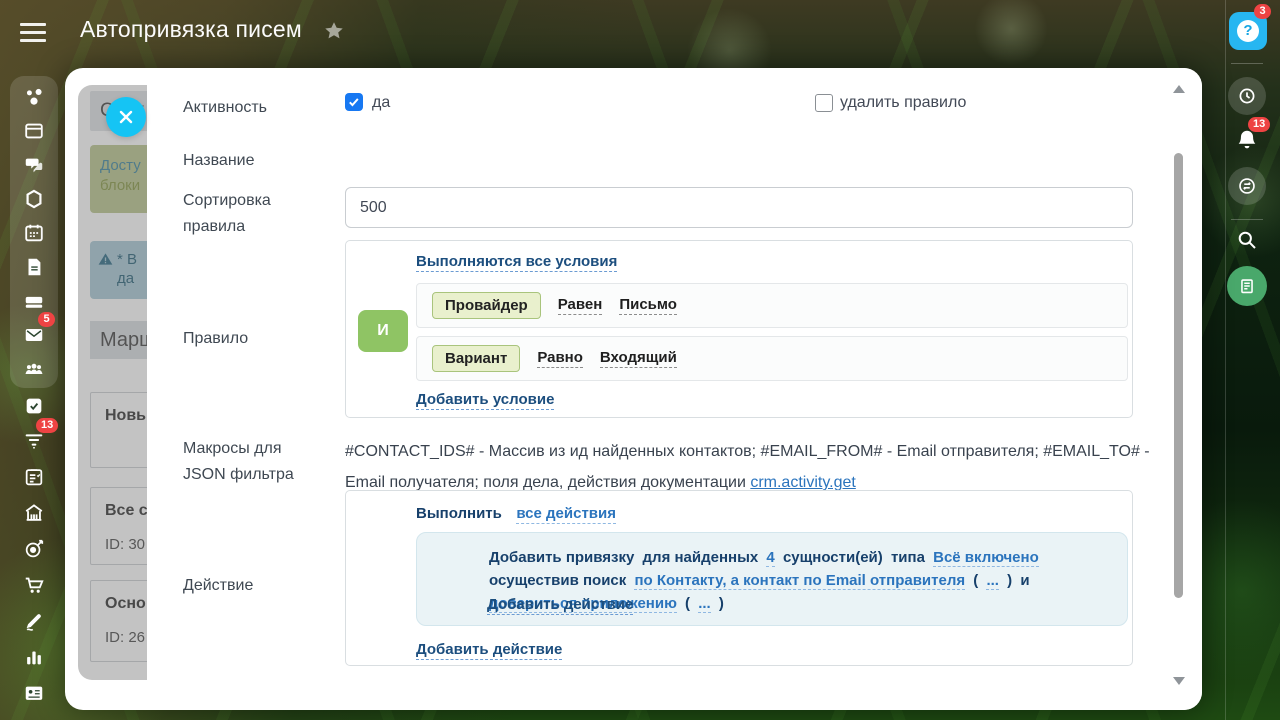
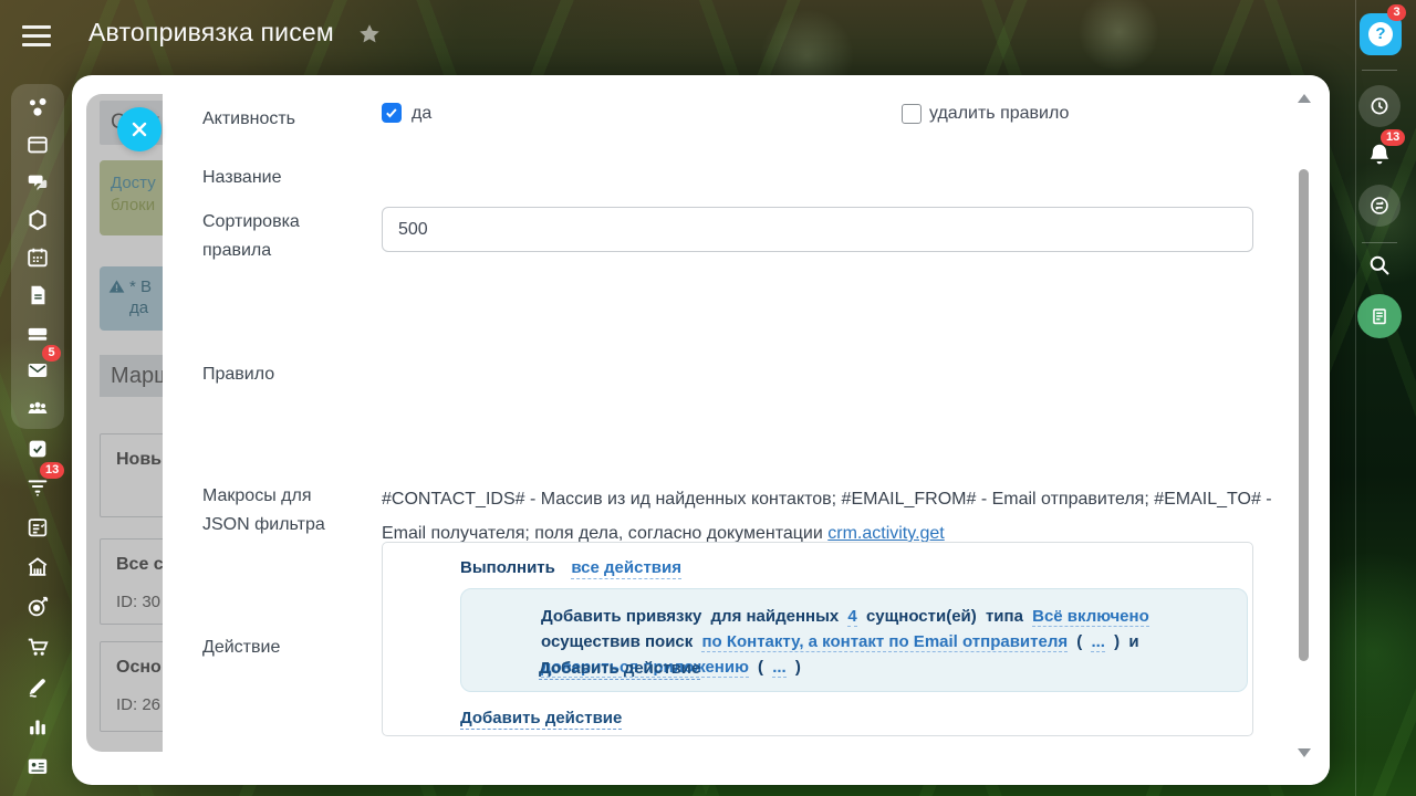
  Автопривязка писем
  5
  13
  ?
  3
  13
  Досту
  блоки
  * В
  да
  Мар
  Новь
  Все с
  ID: 30
  Осно
  ID: 26
  Активность
  да
  удалить правило
  Название
  Сортировка правила
  500
  Правило
- Выполняются все условия
- И
- Провайдер
- Равен
- Письмо
- Вариант
- Равно
- Входящий
- Добавить условие
  Макросы для JSON фильтра
- #CONTACT_IDS# - Массив из ид найденных контактов; #EMAIL_FROM# - Email отправителя; #EMAIL_TO# - Email получателя; поля дела, действия документации crm.activity.get
+ #CONTACT_IDS# - Массив из ид найденных контактов; #EMAIL_FROM# - Email отправителя; #EMAIL_TO# - Email получателя; поля дела, согласно документации crm.activity.get
  Действие
  Выполнить все действия
  Добавить привязку для найденных 4 сущности(ей) типа Всё включено осуществив поиск по Контакту, а контакт по Email отправителя ( ... ) и довериться приложению ( ... )
  Добавить действие
  Добавить действие
